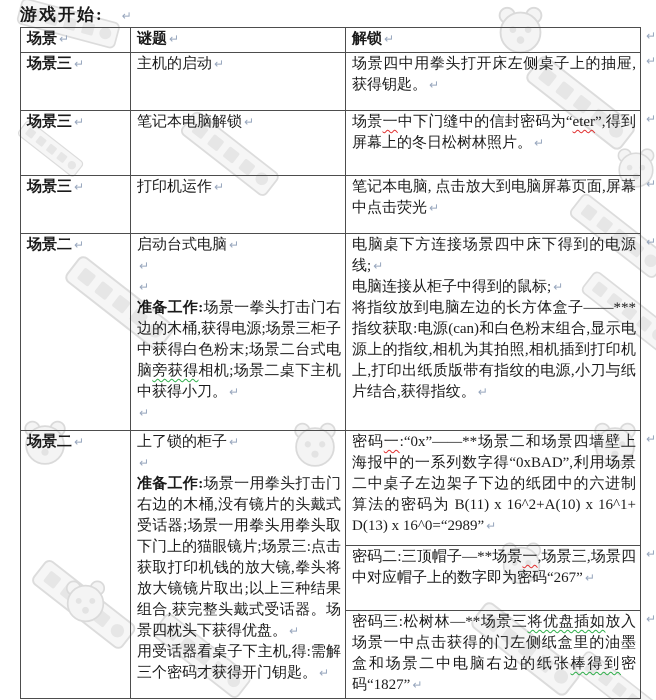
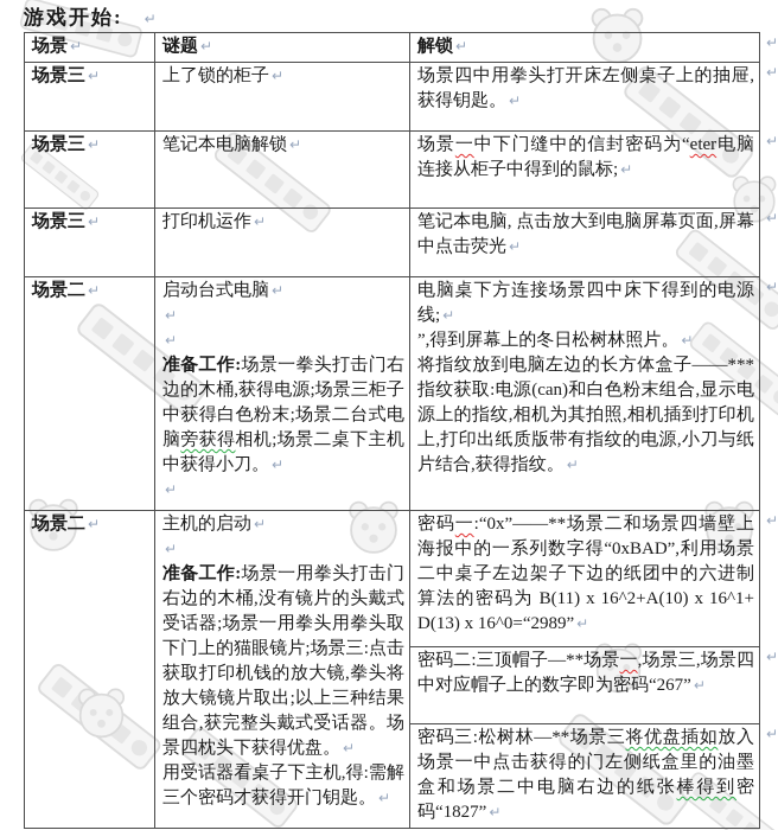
  游戏开始: ↵
  场景 ↵	谜题 ↵	解锁 ↵
- 场景三 ↵	主机的启动 ↵	场景四中用拳头打开床左侧桌子上的抽屉,获得钥匙。 ↵
+ 场景三 ↵	上了锁的柜子 ↵	场景四中用拳头打开床左侧桌子上的抽屉,获得钥匙。 ↵
- 场景三 ↵	笔记本电脑解锁 ↵	场景一中下门缝中的信封密码为“eter”,得到屏幕上的冬日松树林照片。 ↵
+ 场景三 ↵	笔记本电脑解锁 ↵	场景一中下门缝中的信封密码为“eter电脑连接从柜子中得到的鼠标; ↵
  场景三 ↵	打印机运作 ↵	笔记本电脑, 点击放大到电脑屏幕页面,屏幕中点击荧光 ↵
- 场景二 ↵	启动台式电脑 ↵↵↵准备工作:场景一拳头打击门右边的木桶,获得电源;场景三柜子中获得白色粉末;场景二台式电脑旁获得相机;场景二桌下主机中获得小刀。 ↵↵	电脑桌下方连接场景四中床下得到的电源线; ↵电脑连接从柜子中得到的鼠标; ↵将指纹放到电脑左边的长方体盒子——***指纹获取:电源(can)和白色粉末组合,显示电源上的指纹,相机为其拍照,相机插到打印机上,打印出纸质版带有指纹的电源,小刀与纸片结合,获得指纹。 ↵
+ 场景二 ↵	启动台式电脑 ↵↵↵准备工作:场景一拳头打击门右边的木桶,获得电源;场景三柜子中获得白色粉末;场景二台式电脑旁获得相机;场景二桌下主机中获得小刀。 ↵↵	电脑桌下方连接场景四中床下得到的电源线; ↵”,得到屏幕上的冬日松树林照片。 ↵将指纹放到电脑左边的长方体盒子——***指纹获取:电源(can)和白色粉末组合,显示电源上的指纹,相机为其拍照,相机插到打印机上,打印出纸质版带有指纹的电源,小刀与纸片结合,获得指纹。 ↵
- 场景二 ↵	上了锁的柜子 ↵↵准备工作:场景一用拳头打击门右边的木桶,没有镜片的头戴式受话器;场景一用拳头用拳头取下门上的猫眼镜片;场景三:点击获取打印机钱的放大镜,拳头将放大镜镜片取出;以上三种结果组合,获完整头戴式受话器。场景四枕头下获得优盘。 ↵用受话器看桌子下主机,得:需解三个密码才获得开门钥匙。 ↵	密码一:“0x”——**场景二和场景四墙壁上海报中的一系列数字得“0xBAD”,利用场景二中桌子左边架子下边的纸团中的六进制算法的密码为 B(11) x 16^2+A(10) x 16^1+ D(13) x 16^0=“2989” ↵
+ 场景二 ↵	主机的启动 ↵↵准备工作:场景一用拳头打击门右边的木桶,没有镜片的头戴式受话器;场景一用拳头用拳头取下门上的猫眼镜片;场景三:点击获取打印机钱的放大镜,拳头将放大镜镜片取出;以上三种结果组合,获完整头戴式受话器。场景四枕头下获得优盘。 ↵用受话器看桌子下主机,得:需解三个密码才获得开门钥匙。 ↵	密码一:“0x”——**场景二和场景四墙壁上海报中的一系列数字得“0xBAD”,利用场景二中桌子左边架子下边的纸团中的六进制算法的密码为 B(11) x 16^2+A(10) x 16^1+ D(13) x 16^0=“2989” ↵
  密码二:三顶帽子—**场景一,场景三,场景四中对应帽子上的数字即为密码“267” ↵
  密码三:松树林—**场景三将优盘插如放入场景一中点击获得的门左侧纸盒里的油墨盒和场景二中电脑右边的纸张棒得到密码“1827” ↵
  ↵
  ↵
  ↵
  ↵
  ↵
  ↵
  ↵
  ↵
